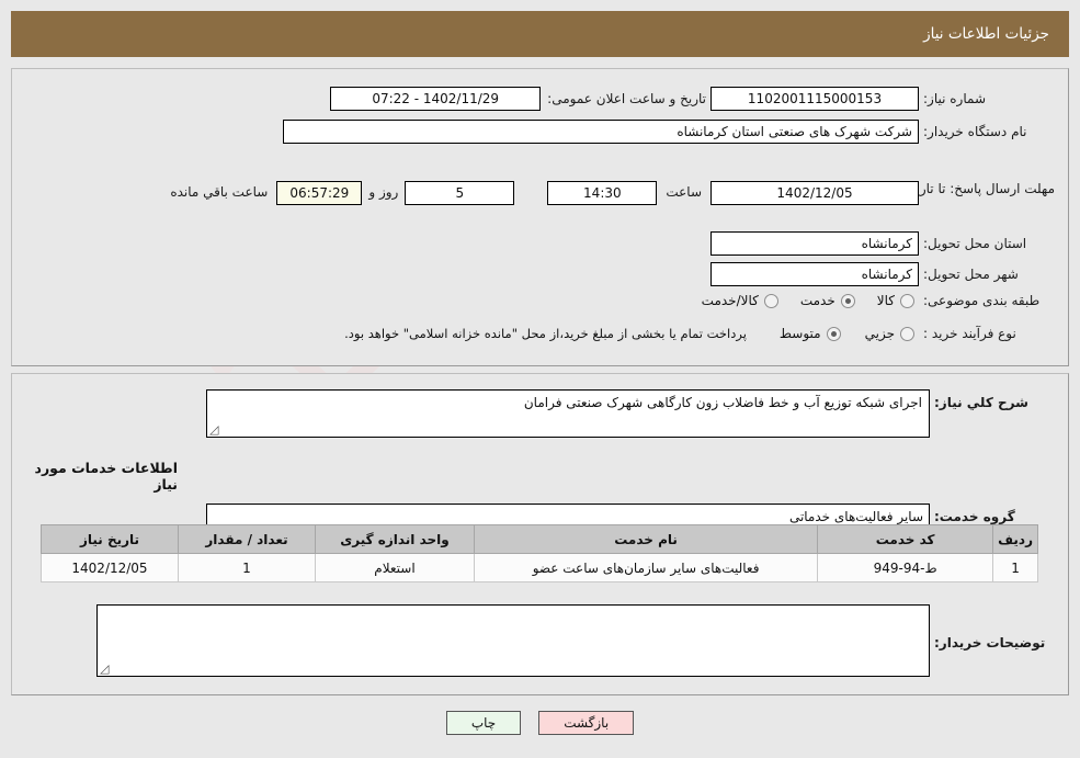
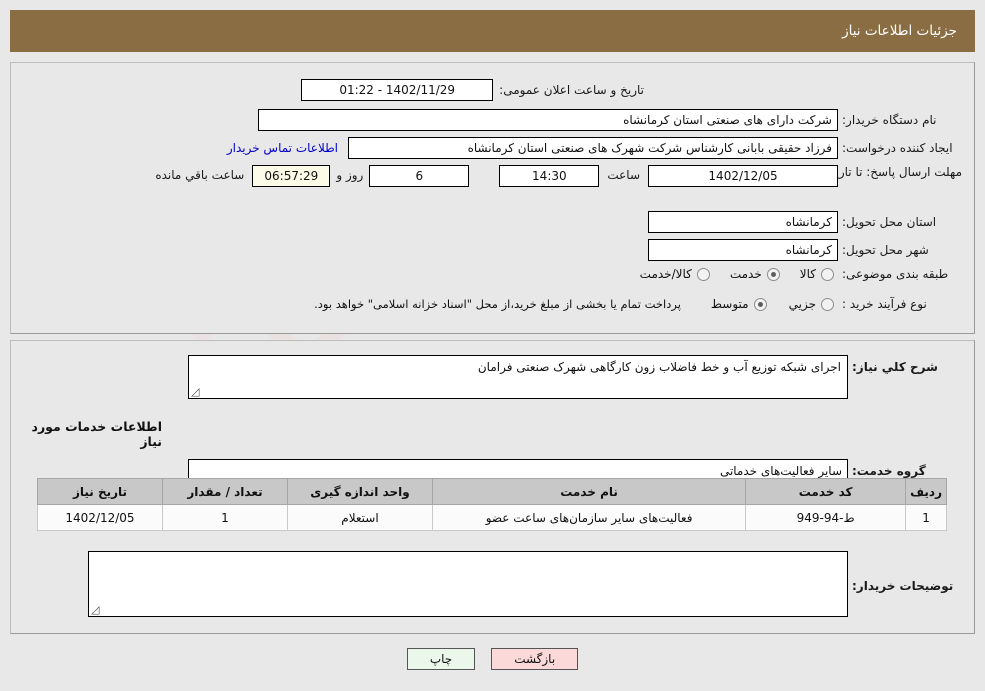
  جزئیات اطلاعات نیاز
- شماره نیاز:
- 1102001115000153
  تاریخ و ساعت اعلان عمومی:
- 1402/11/29 - 07:22
+ 1402/11/29 - 01:22
  نام دستگاه خریدار:
- شرکت شهرک های صنعتی استان کرمانشاه
+ شرکت دارای های صنعتی استان کرمانشاه
+ ایجاد کننده درخواست:
+ فرزاد حقیقی بابانی کارشناس شرکت شهرک های صنعتی استان کرمانشاه
+ اطلاعات تماس خریدار
  مهلت ارسال پاسخ: تا تار
  1402/12/05
  ساعت
  14:30
- 5
+ 6
  روز و
  06:57:29
  ساعت باقي مانده
  استان محل تحویل:
  کرمانشاه
  شهر محل تحویل:
  کرمانشاه
  طبقه بندی موضوعی:
  کالا
  خدمت
  کالا/خدمت
  نوع فرآیند خرید :
  جزيي
  متوسط
- پرداخت تمام یا بخشی از مبلغ خرید،از محل "مانده خزانه اسلامی" خواهد بود.
+ پرداخت تمام یا بخشی از مبلغ خرید،از محل "اسناد خزانه اسلامی" خواهد بود.
  شرح كلي نياز:
  اجرای شبکه توزیع آب و خط فاضلاب زون کارگاهی شهرک صنعتی فرامان
  اطلاعات خدمات مورد نیاز
  گروه خدمت:
  سایر فعالیت‌های خدماتی
  توضیحات خریدار:
  ردیف	کد خدمت	نام خدمت	واحد اندازه گیری	تعداد / مقدار	تاریخ نیاز
  1	ط-94-949	فعالیت‌های سایر سازمان‌های ساعت عضو	استعلام	1	1402/12/05
  بازگشت
  چاپ
